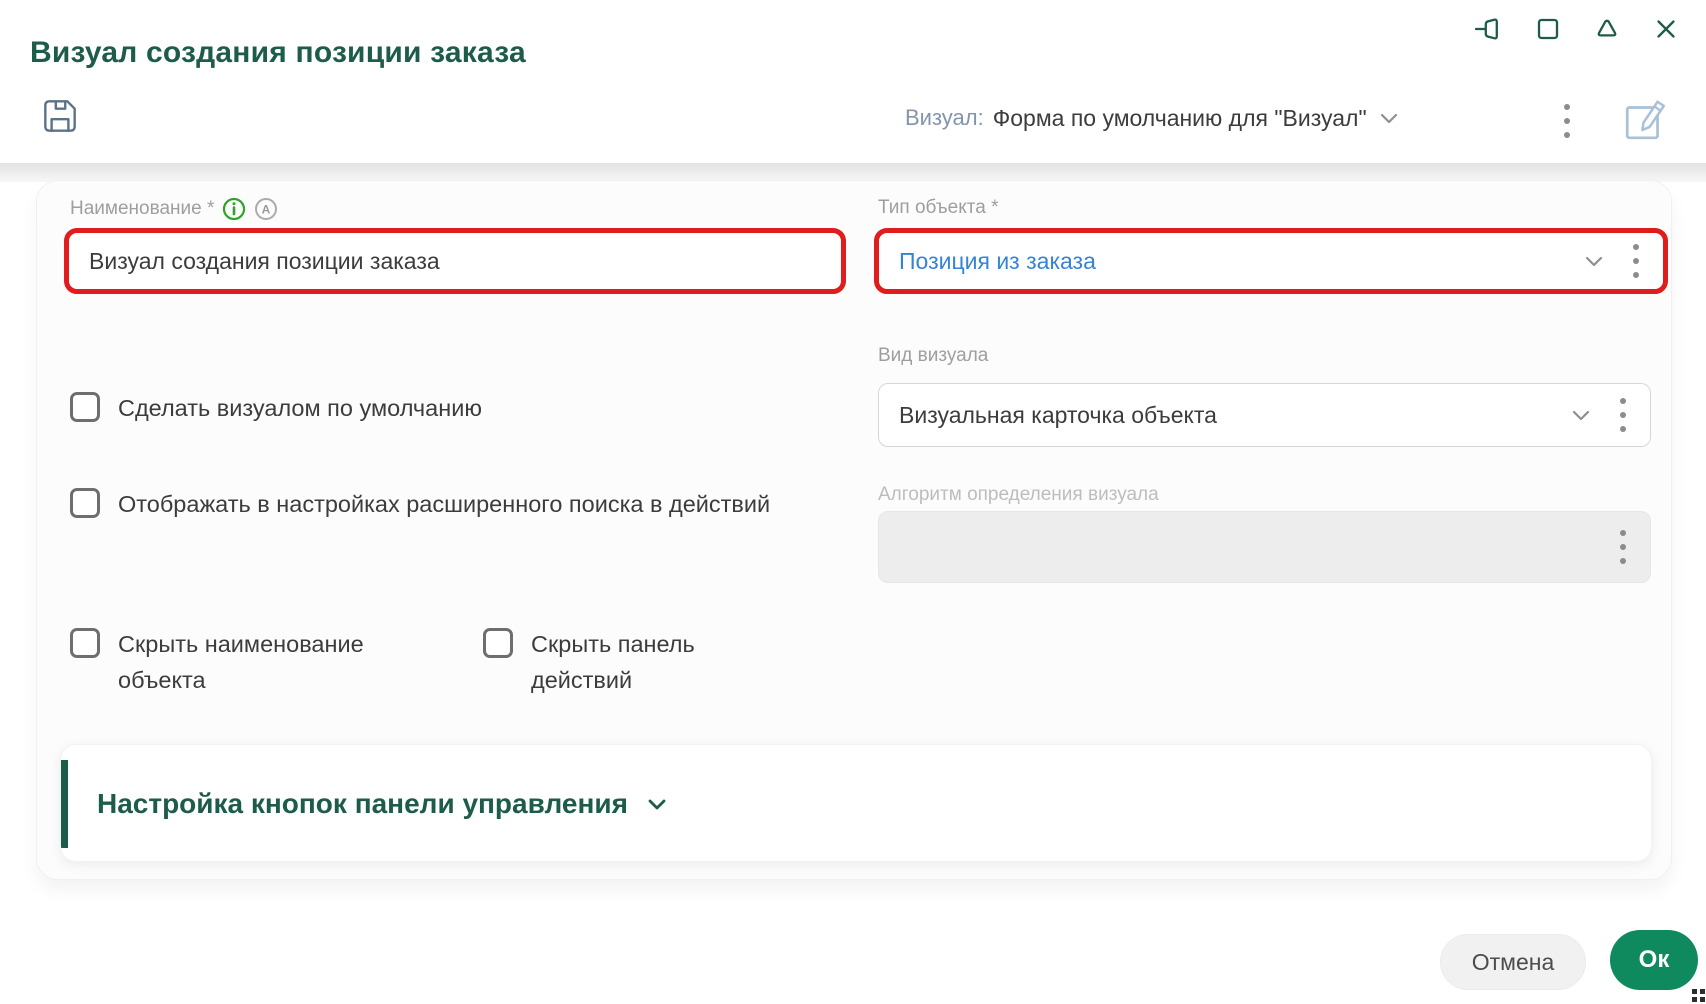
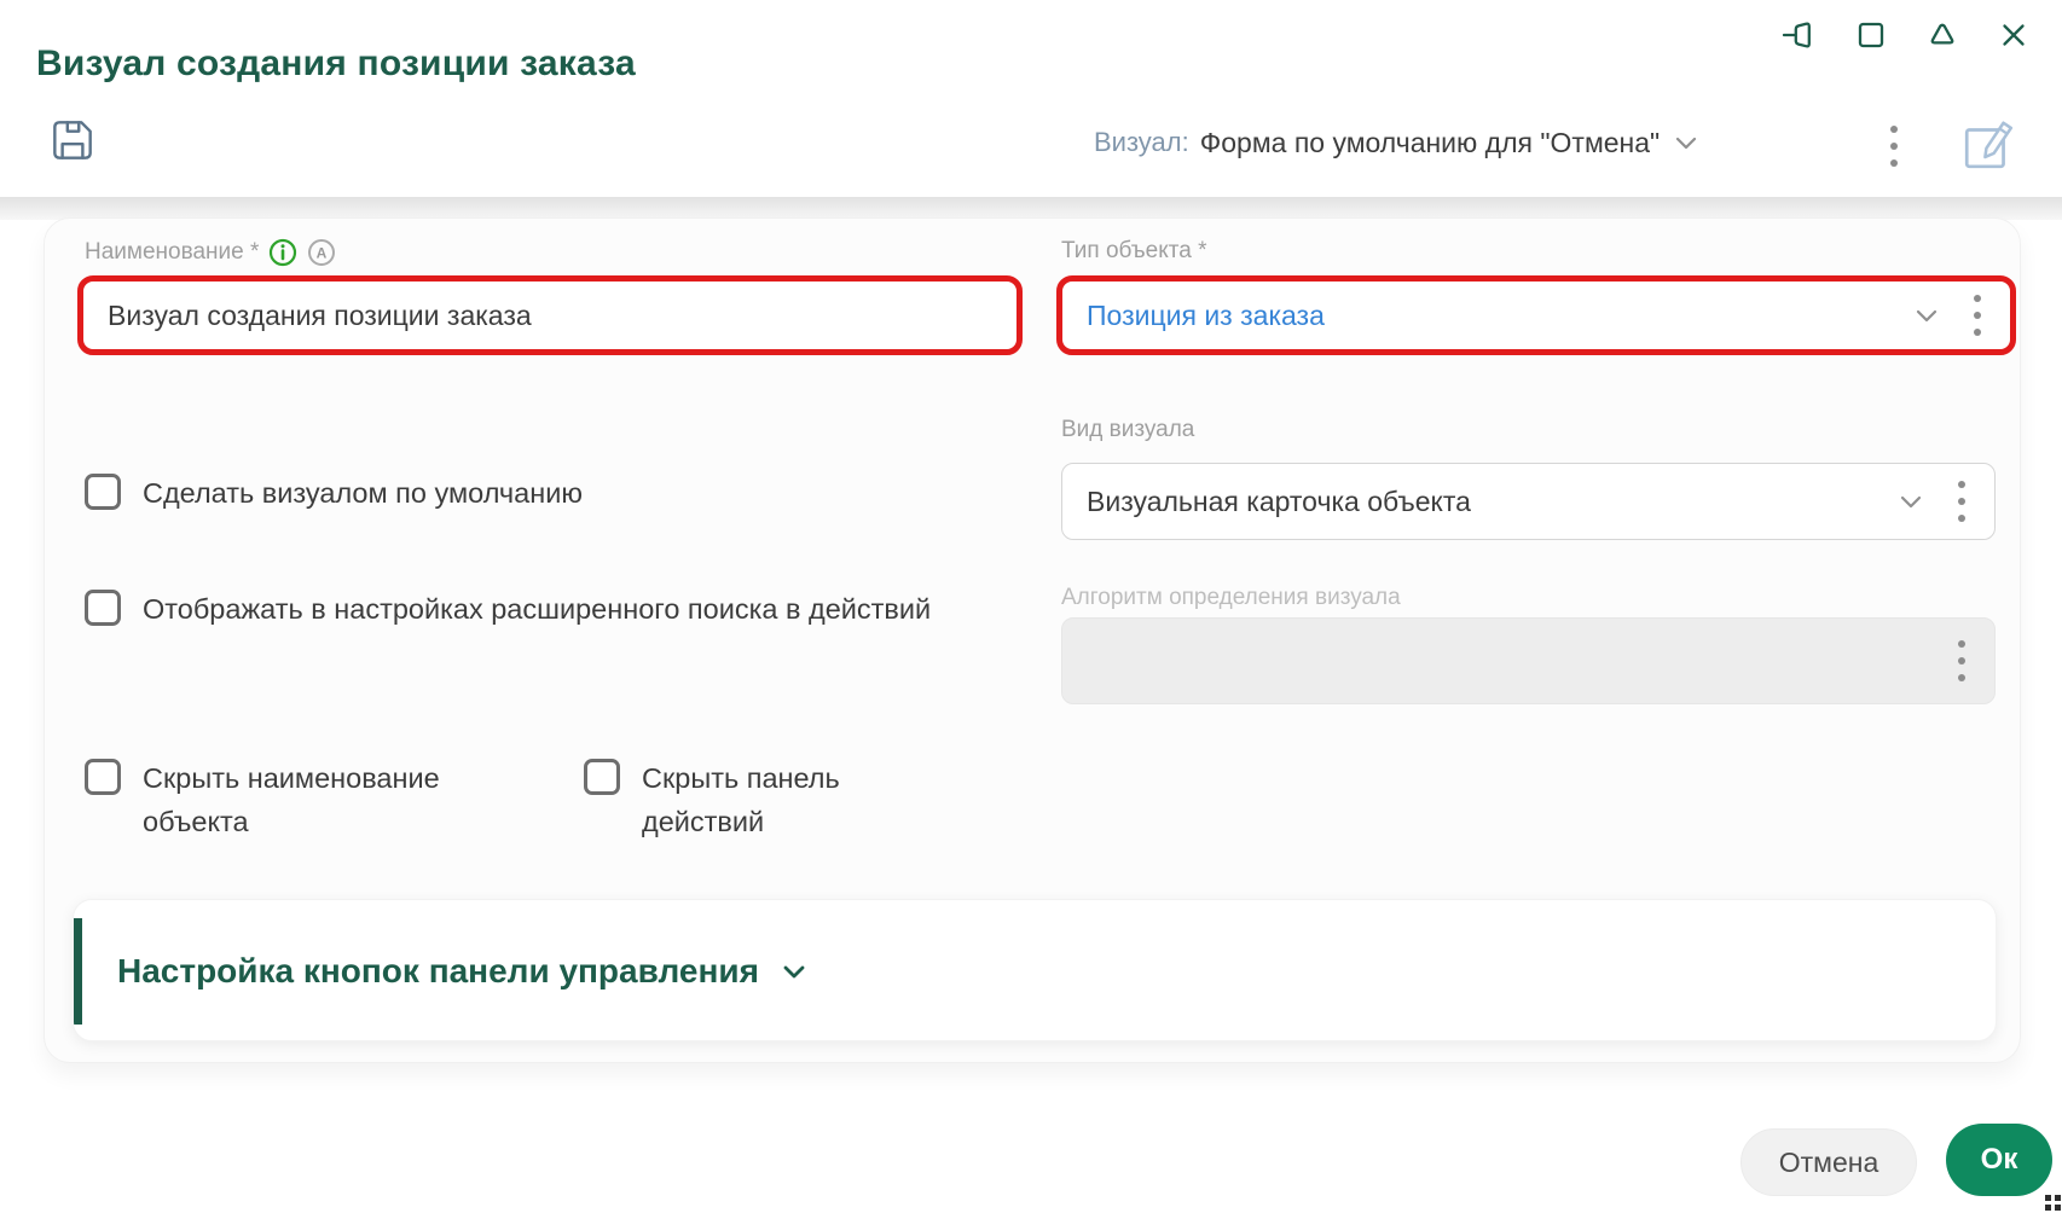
  Визуал создания позиции заказа
  Визуал:
- Форма по умолчанию для "Визуал"
+ Форма по умолчанию для "Отмена"
  Наименование *
  A
  Визуал создания позиции заказа
  Тип объекта *
  Позиция из заказа
  Вид визуала
  Визуальная карточка объекта
  Алгоритм определения визуала
  Сделать визуалом по умолчанию
  Отображать в настройках расширенного поиска в действий
  Скрыть наименование объекта
  Скрыть панель действий
  Настройка кнопок панели управления
  Отмена
  Ок
